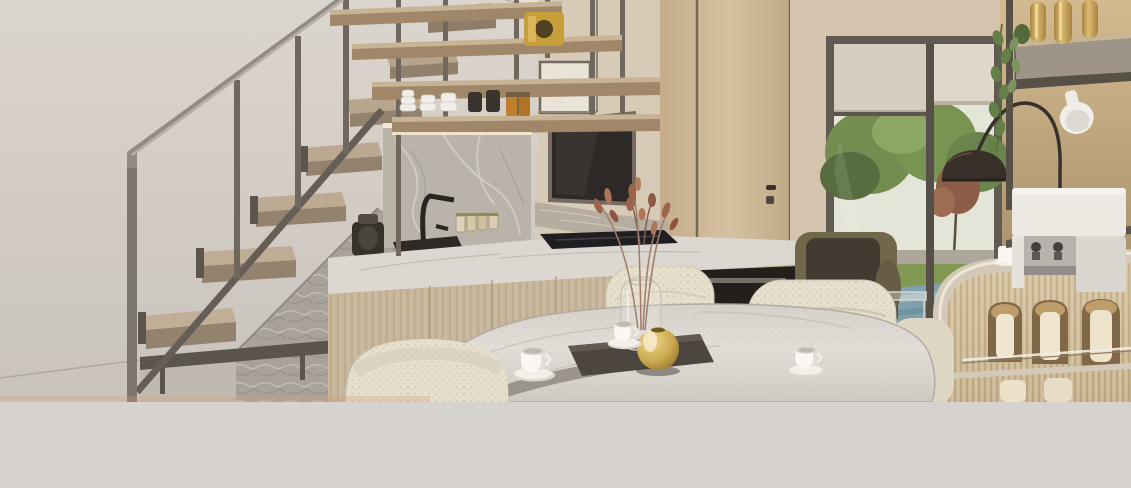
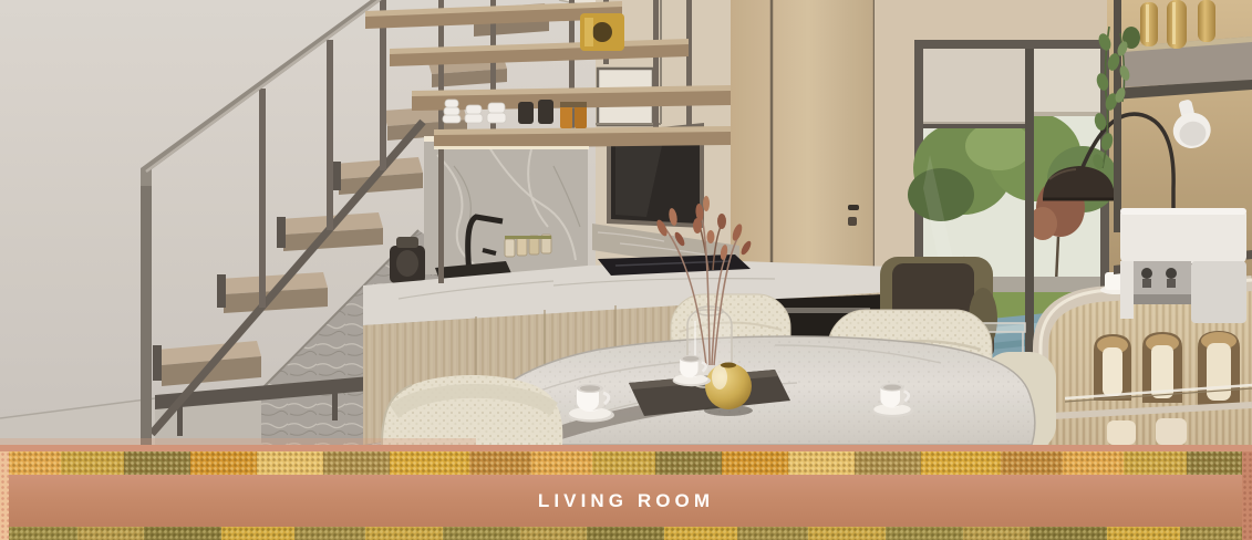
+ LIVING ROOM
